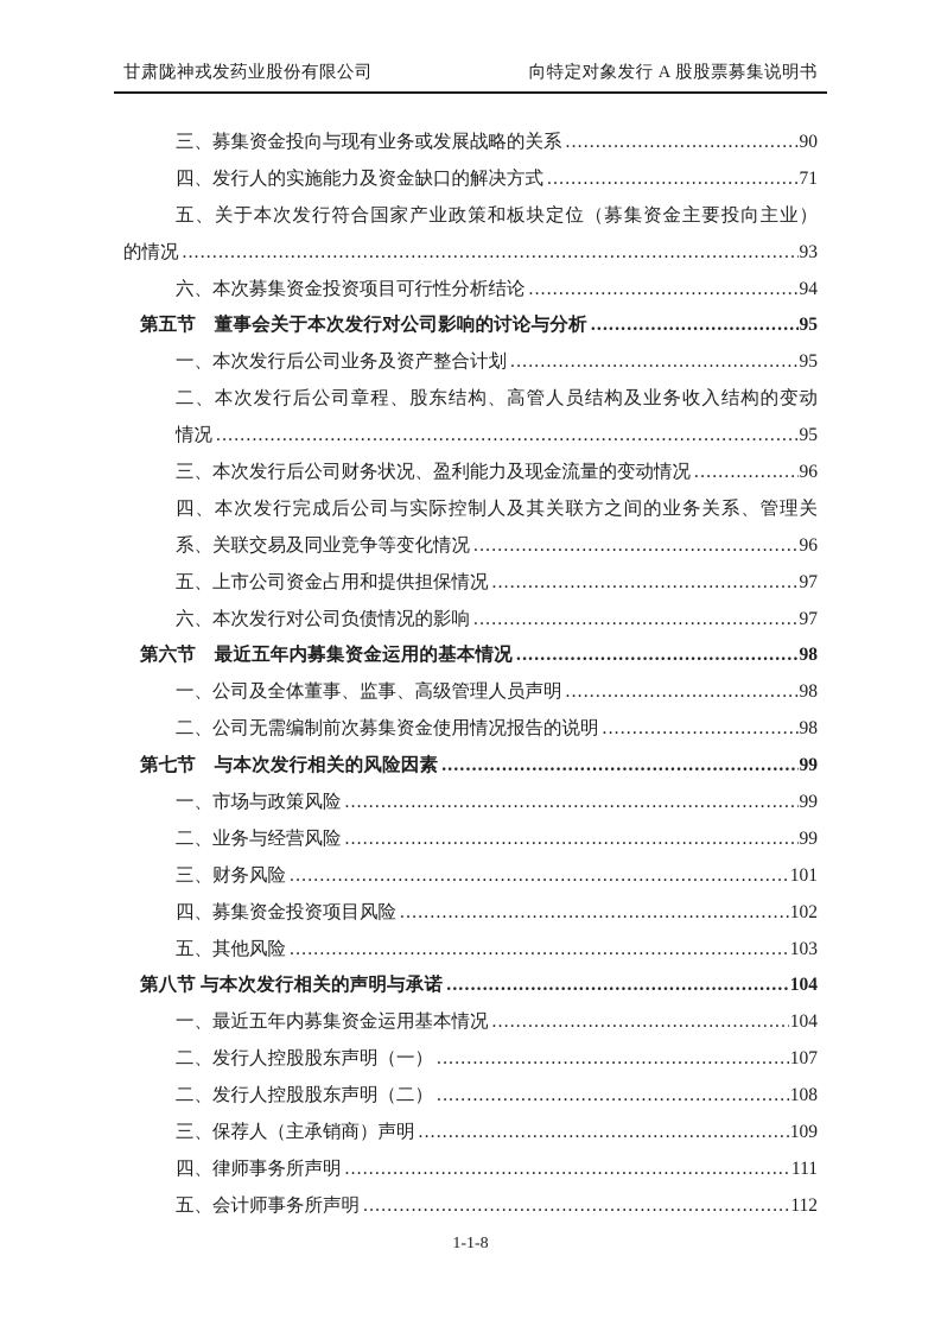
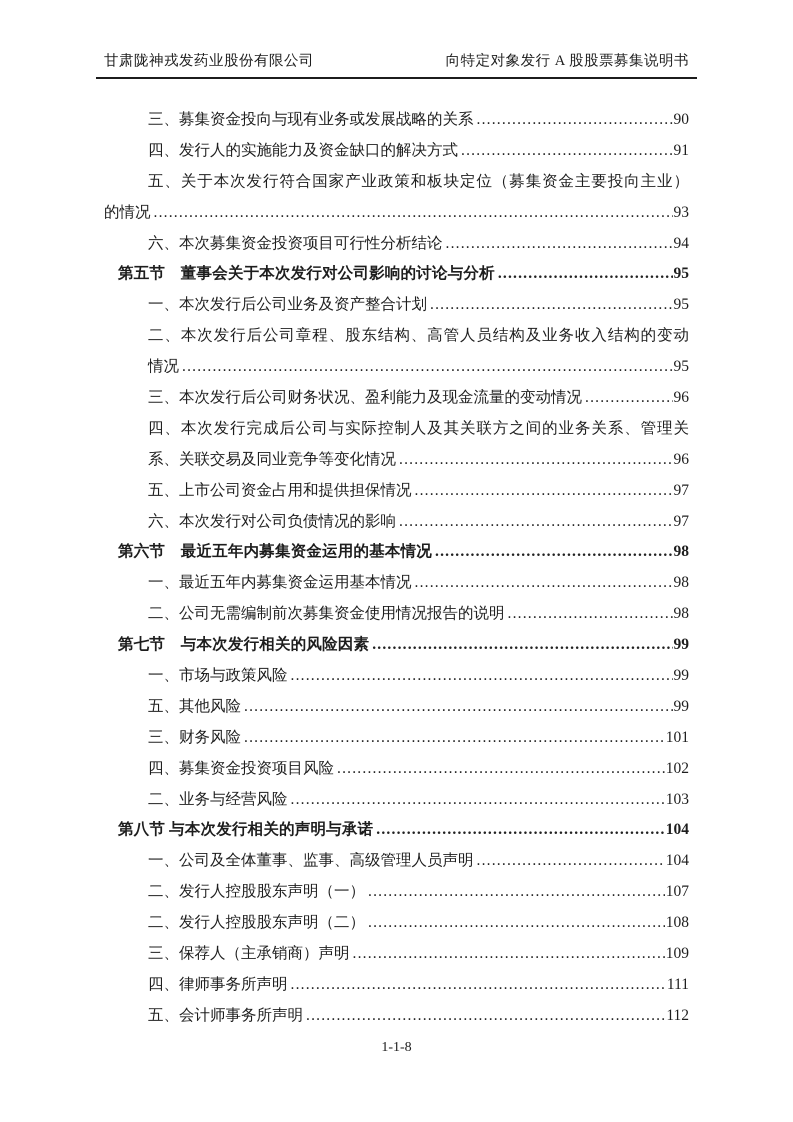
  甘肃陇神戎发药业股份有限公司
  向特定对象发行 A 股股票募集说明书
  三、募集资金投向与现有业务或发展战略的关系
  90
  四、发行人的实施能力及资金缺口的解决方式
- 71
+ 91
  五、关于本次发行符合国家产业政策和板块定位（募集资金主要投向主业）
  的情况
  93
  六、本次募集资金投资项目可行性分析结论
  94
  第五节 董事会关于本次发行对公司影响的讨论与分析
  95
  一、本次发行后公司业务及资产整合计划
  95
  二、本次发行后公司章程、股东结构、高管人员结构及业务收入结构的变动
  情况
  95
  三、本次发行后公司财务状况、盈利能力及现金流量的变动情况
  96
  四、本次发行完成后公司与实际控制人及其关联方之间的业务关系、管理关
  系、关联交易及同业竞争等变化情况
  96
  五、上市公司资金占用和提供担保情况
  97
  六、本次发行对公司负债情况的影响
  97
  第六节 最近五年内募集资金运用的基本情况
  98
- 一、公司及全体董事、监事、高级管理人员声明
+ 一、最近五年内募集资金运用基本情况
  98
  二、公司无需编制前次募集资金使用情况报告的说明
  98
  第七节 与本次发行相关的风险因素
  99
  一、市场与政策风险
  99
- 二、业务与经营风险
+ 五、其他风险
  99
  三、财务风险
  101
  四、募集资金投资项目风险
  102
- 五、其他风险
+ 二、业务与经营风险
  103
  第八节 与本次发行相关的声明与承诺
  104
- 一、最近五年内募集资金运用基本情况
+ 一、公司及全体董事、监事、高级管理人员声明
  104
  二、发行人控股股东声明（一）
  107
  二、发行人控股股东声明（二）
  108
  三、保荐人（主承销商）声明
  109
  四、律师事务所声明
  111
  五、会计师事务所声明
  112
  1-1-8
